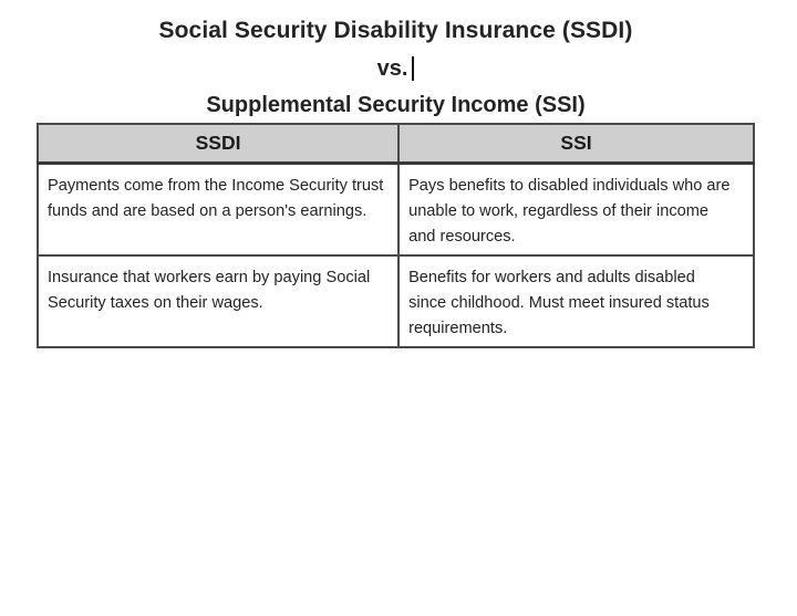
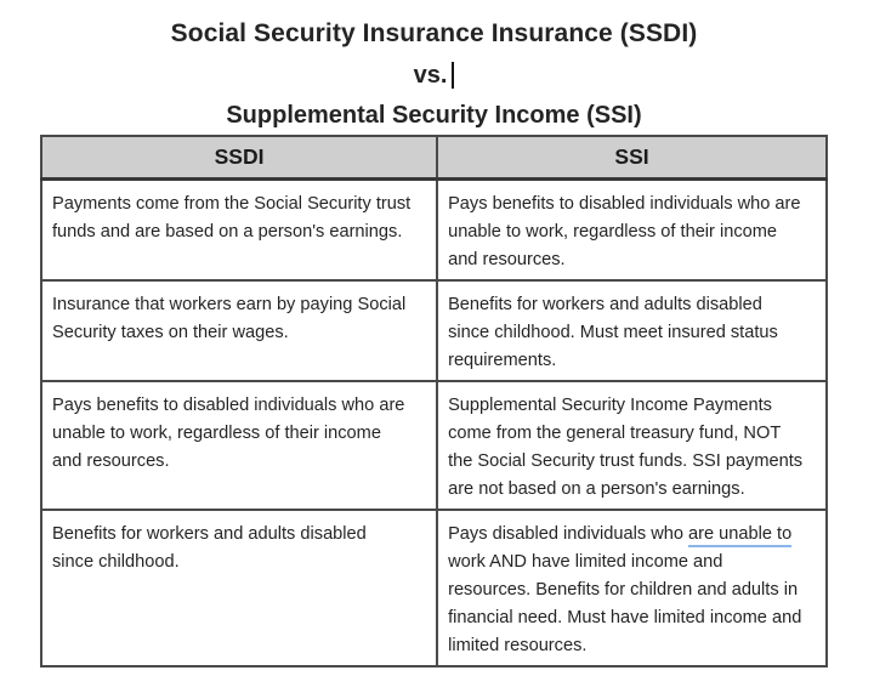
- Social Security Disability Insurance (SSDI)
+ Social Security Insurance Insurance (SSDI)
  vs.
  Supplemental Security Income (SSI)
  SSDI	SSI
- Payments come from the Income Security trust funds and are based on a person's earnings.	Pays benefits to disabled individuals who are unable to work, regardless of their income and resources.
+ Payments come from the Social Security trust funds and are based on a person's earnings.	Pays benefits to disabled individuals who are unable to work, regardless of their income and resources.
  Insurance that workers earn by paying Social Security taxes on their wages.	Benefits for workers and adults disabled since childhood. Must meet insured status requirements.
+ Pays benefits to disabled individuals who are unable to work, regardless of their income and resources.	Supplemental Security Income Payments come from the general treasury fund, NOT the Social Security trust funds. SSI payments are not based on a person's earnings.
+ Benefits for workers and adults disabled since childhood.	Pays disabled individuals who are unable to work AND have limited income and resources. Benefits for children and adults in financial need. Must have limited income and limited resources.
